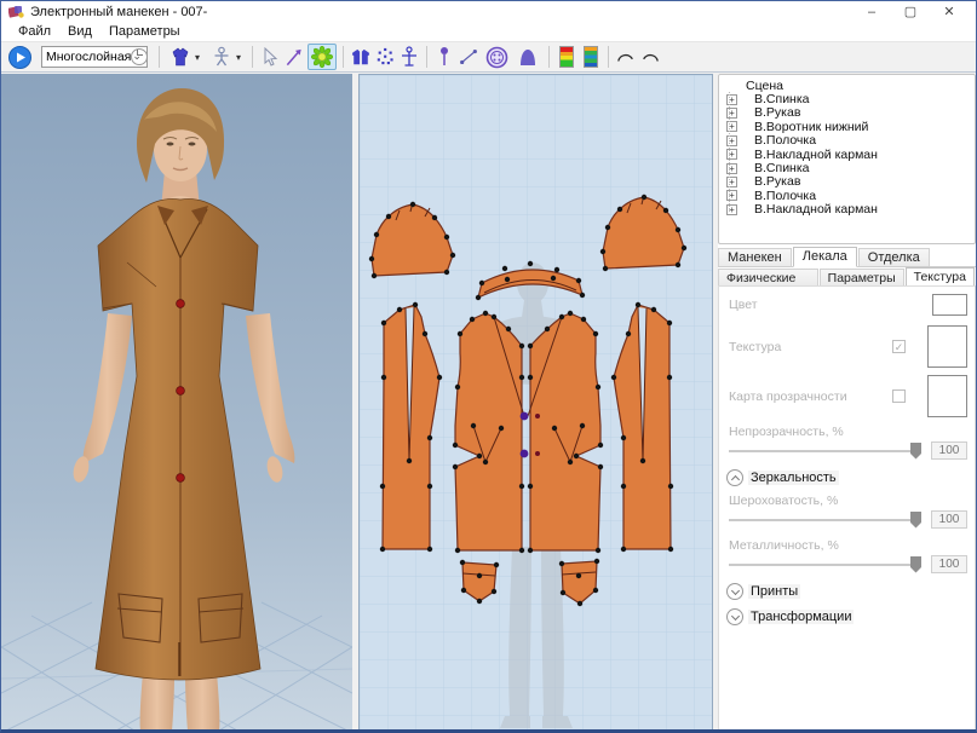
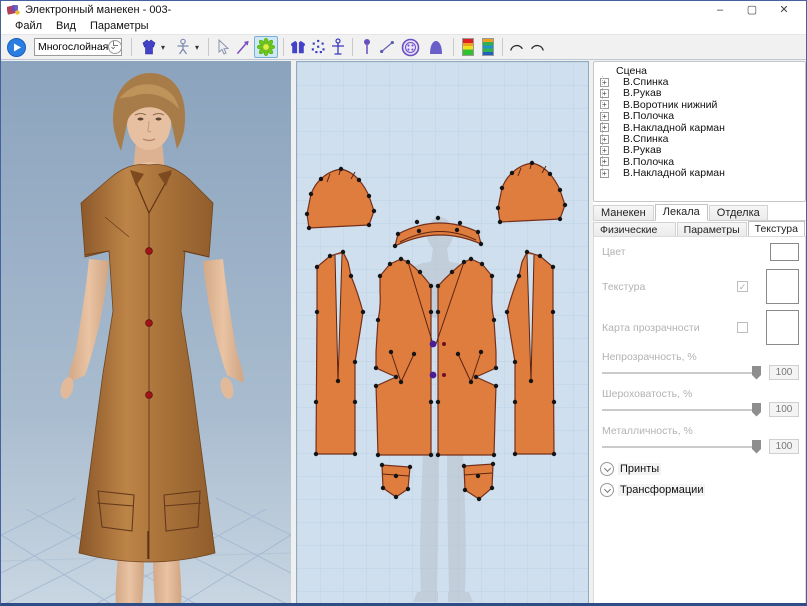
- Электронный манекен - 007-
+ Электронный манекен - 003-
  –
  ▢
  ✕
  Файл
  Вид
  Параметры
  Многослойная
  ⌄
  ▾
  ▾
  Сцена
  +
  В.Спинка
  +
  В.Рукав
  +
  В.Воротник нижний
  +
  В.Полочка
  +
  В.Накладной карман
  +
  В.Спинка
  +
  В.Рукав
  +
  В.Полочка
  +
  В.Накладной карман
  Манекен
  Лекала
  Отделка
  Параметры
  Текстура
  Цвет
  Текстура
  ✓
  Карта прозрачности
  Непрозрачность, %
  100
- Зеркальность
  Шероховатость, %
  100
  Металличность, %
  100
  Принты
  Трансформации
